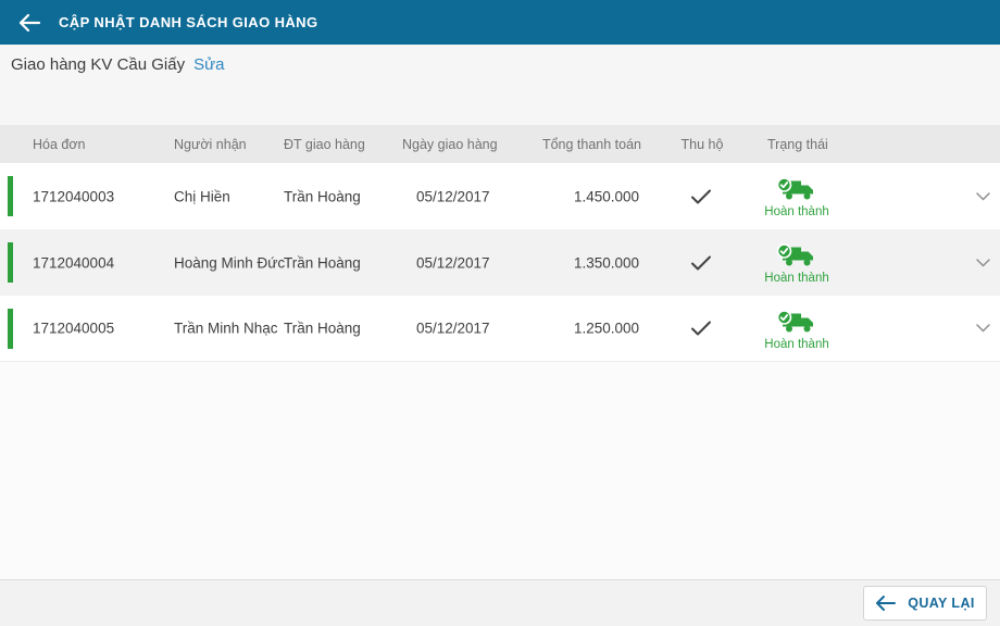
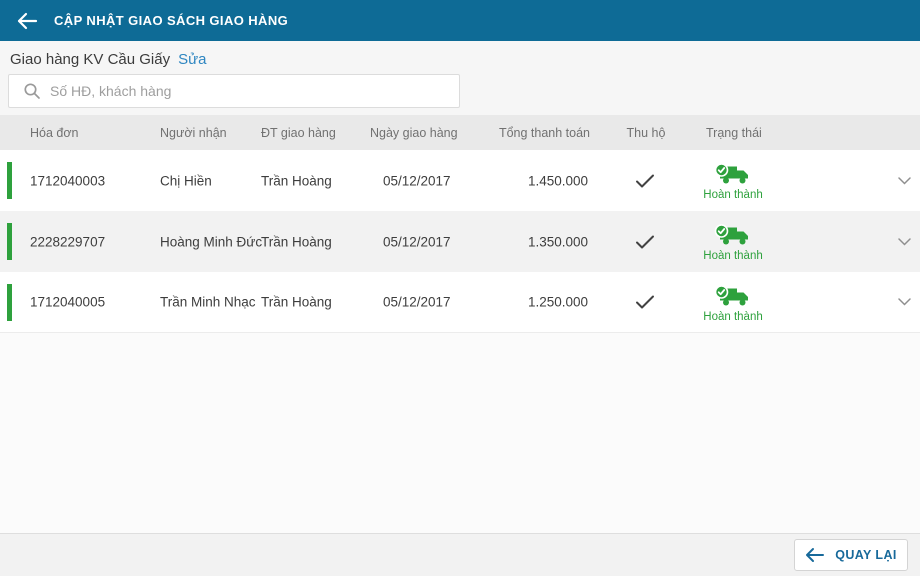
- CẬP NHẬT DANH SÁCH GIAO HÀNG
+ CẬP NHẬT GIAO SÁCH GIAO HÀNG
  Giao hàng KV Cầu Giấy Sửa
+ Số HĐ, khách hàng
  Hóa đơn
  Người nhận
  ĐT giao hàng
  Ngày giao hàng
  Tổng thanh toán
  Thu hộ
  Trạng thái
  1712040003
  Chị Hiền
  Trần Hoàng
  05/12/2017
  1.450.000
  Hoàn thành
- 1712040004
+ 2228229707
  Hoàng Minh Đức
  Trần Hoàng
  05/12/2017
  1.350.000
  Hoàn thành
  1712040005
  Trần Minh Nhạc
  Trần Hoàng
  05/12/2017
  1.250.000
  Hoàn thành
  QUAY LẠI
